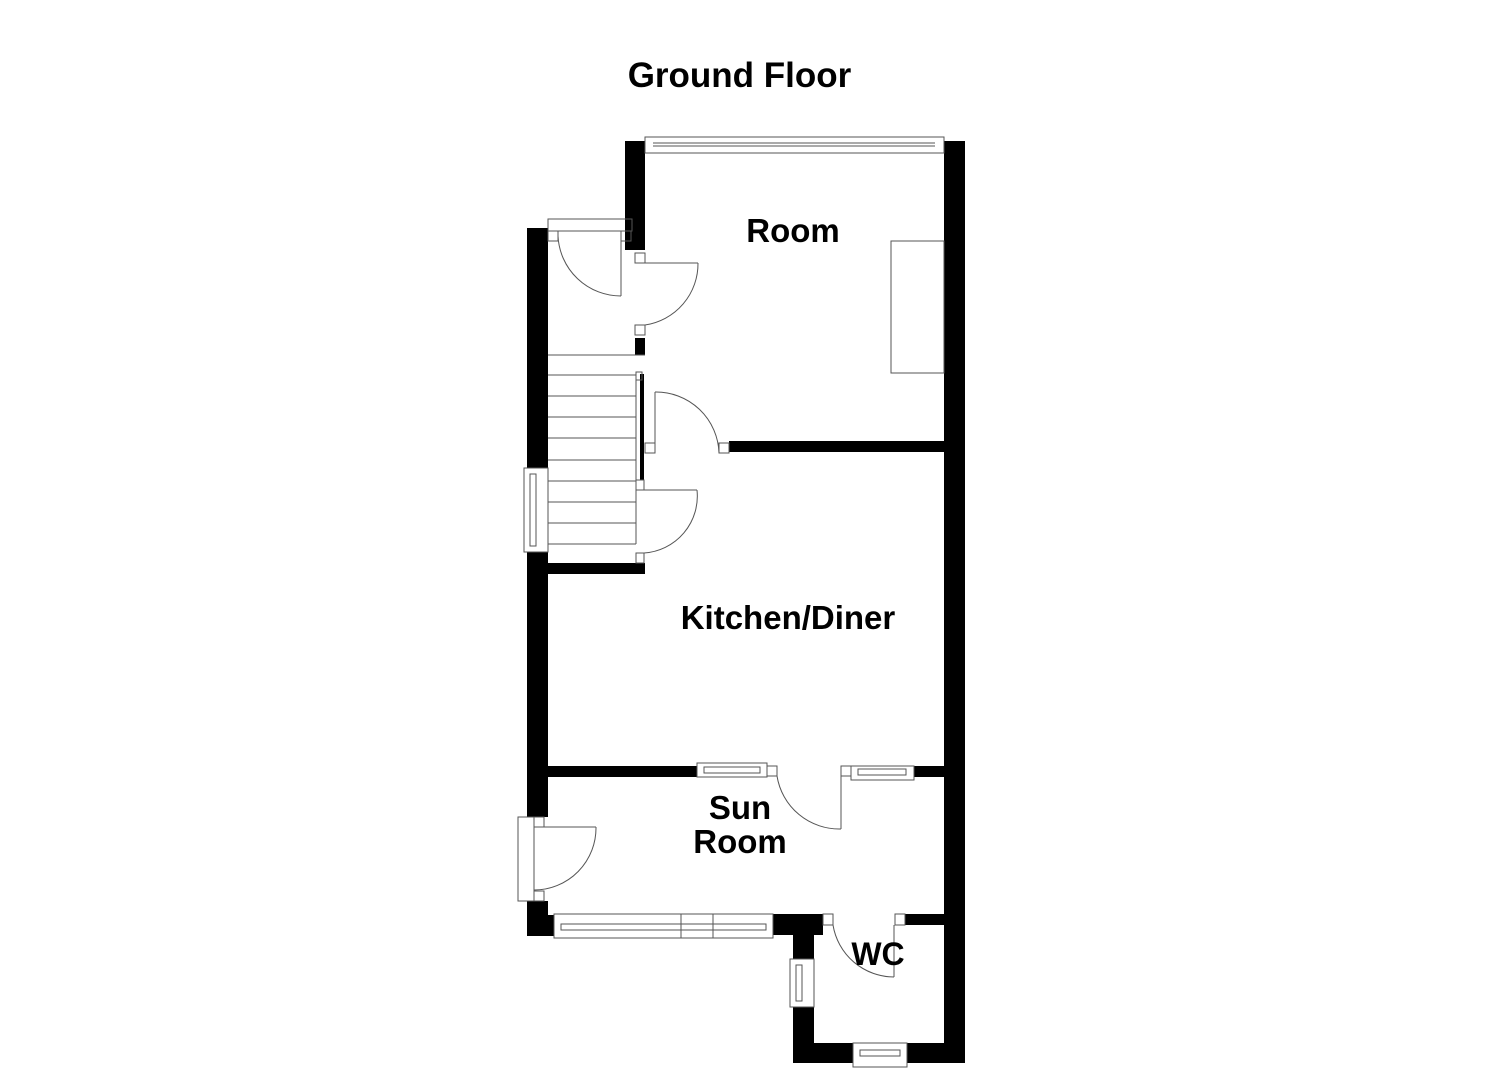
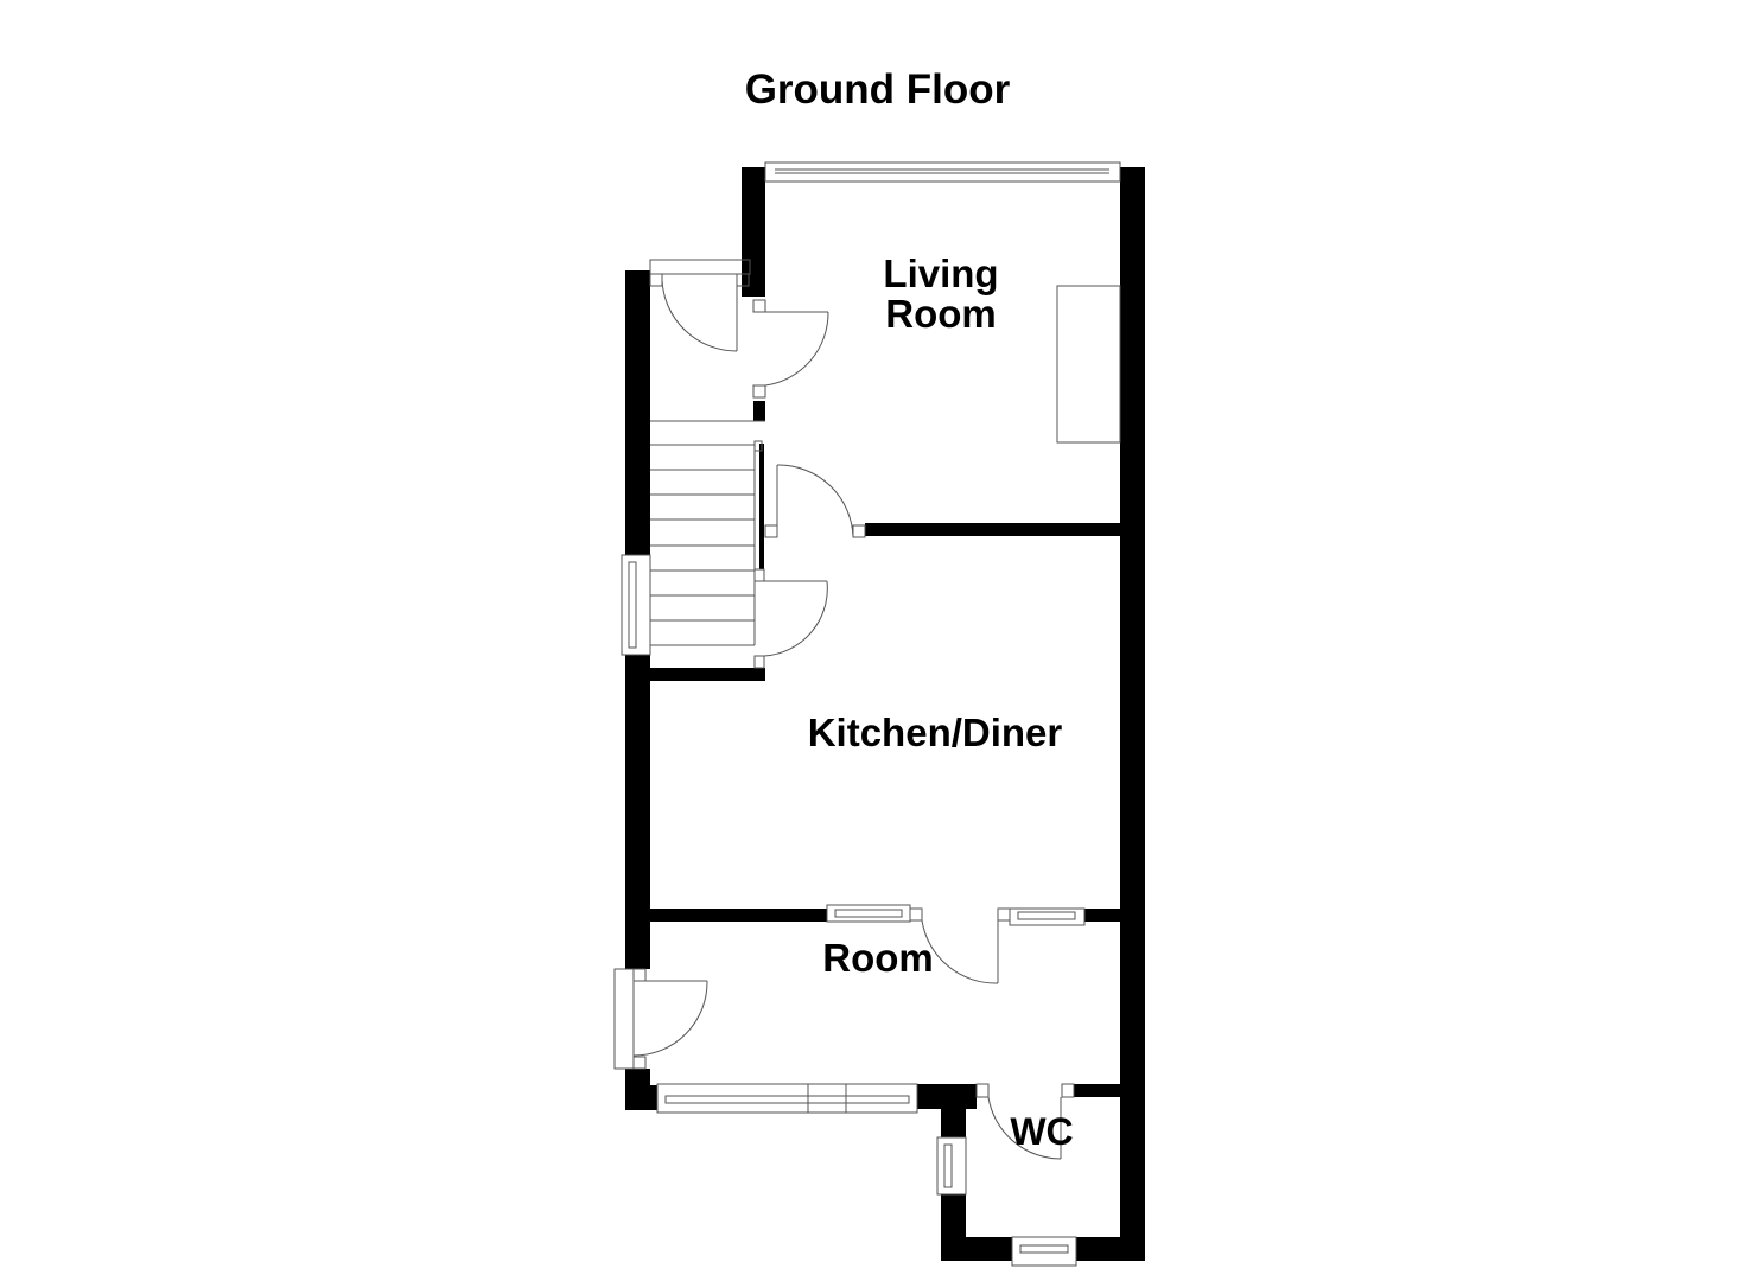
  Ground Floor
+ Living
  Room
  Kitchen/Diner
- Sun
  Room
  WC
